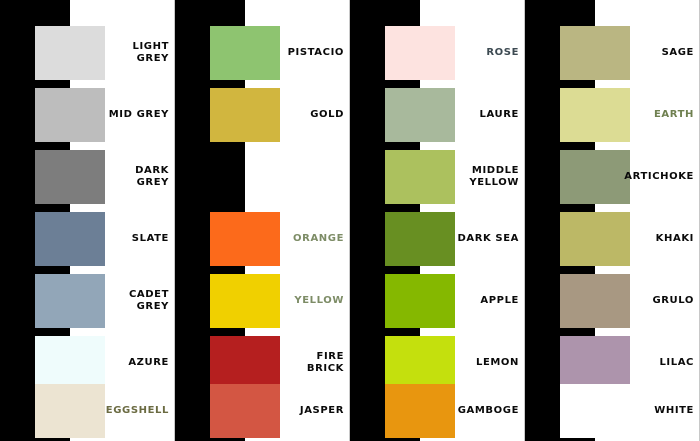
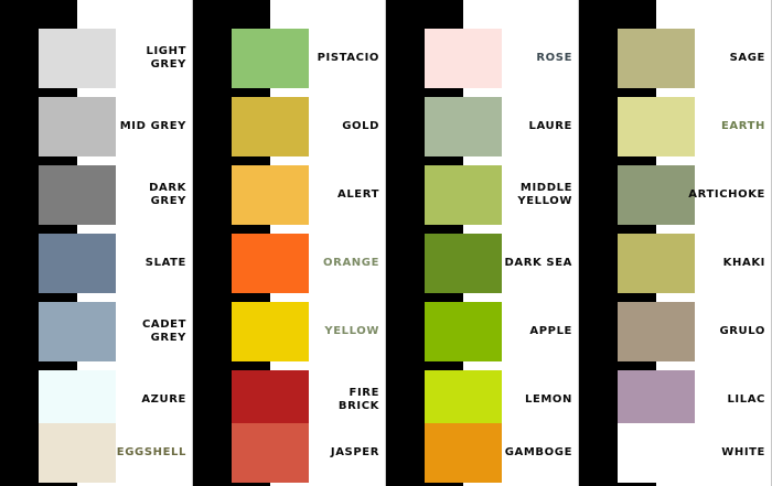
  LIGHT GREY
  MID GREY
  DARK GREY
  SLATE
  CADET GREY
  AZURE
  EGGSHELL
  PISTACIO
  GOLD
+ ALERT
  ORANGE
  YELLOW
  FIRE BRICK
  JASPER
  ROSE
  LAURE
  MIDDLE
  YELLOW
  DARK SEA
  APPLE
  LEMON
  GAMBOGE
  SAGE
  EARTH
  ARTICHOKE
  KHAKI
  GRULO
  LILAC
  WHITE
